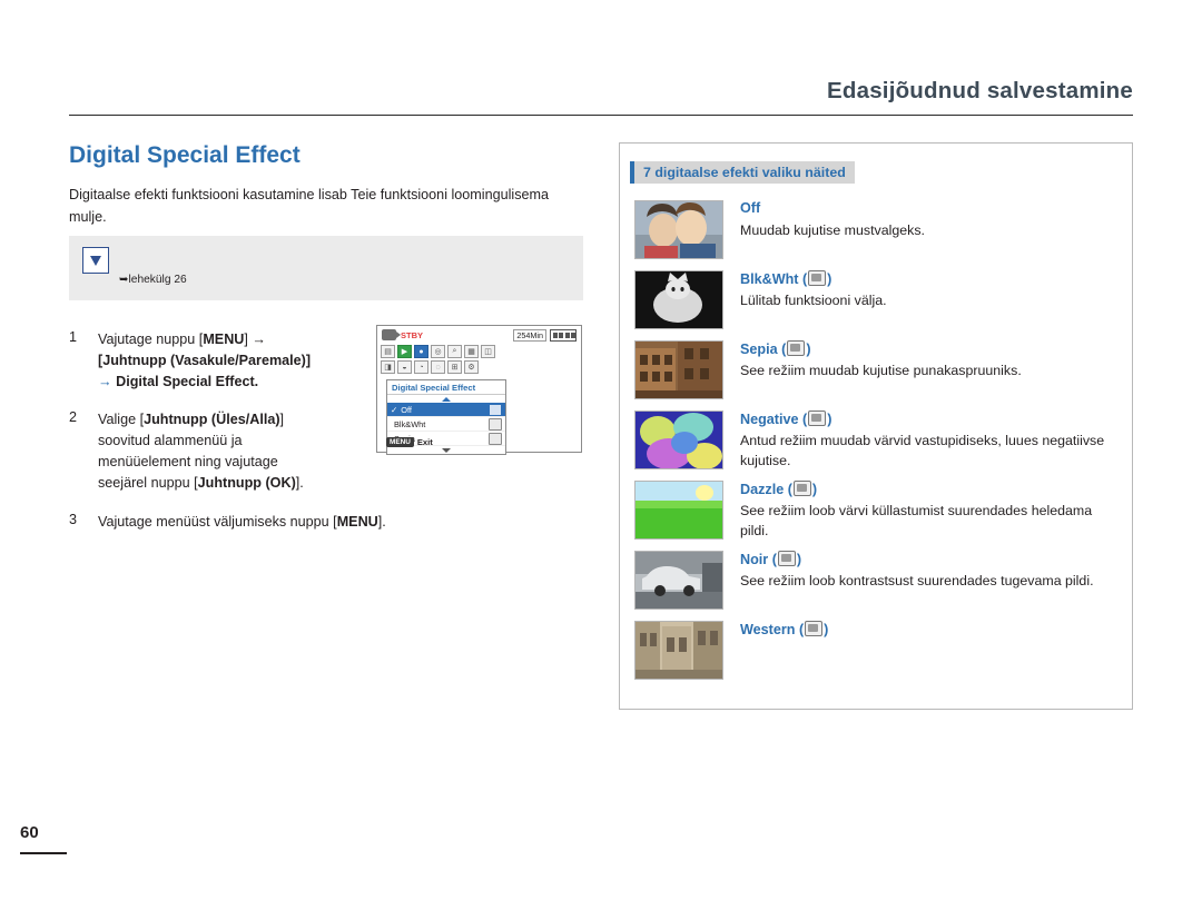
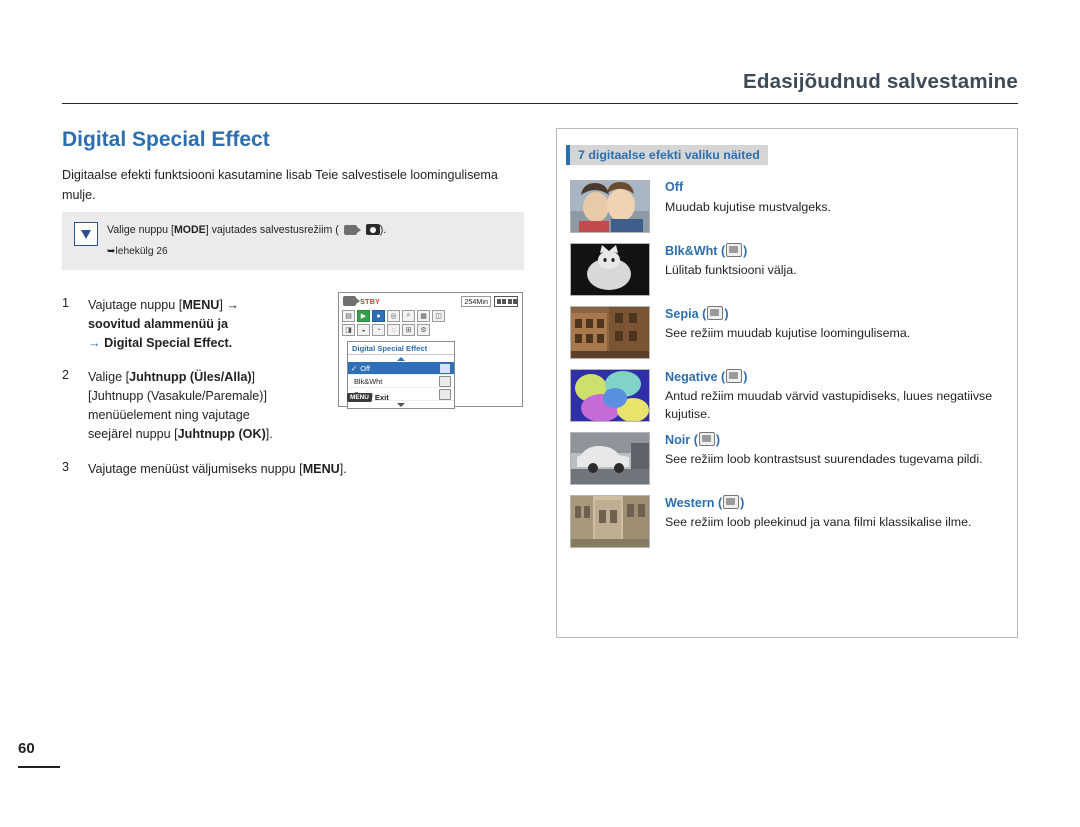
  Edasijõudnud salvestamine
  Digital Special Effect
- Digitaalse efekti funktsiooni kasutamine lisab Teie funktsiooni loomingulisema mulje.
+ Digitaalse efekti funktsiooni kasutamine lisab Teie salvestisele loomingulisema mulje.
+ Valige nuppu [MODE] vajutades salvestusrežiim ( ).
  ➥lehekülg 26
  1
  Vajutage nuppu [MENU] →
- [Juhtnupp (Vasakule/Paremale)]
+ soovitud alammenüü ja
  → Digital Special Effect.
  2
  Valige [Juhtnupp (Üles/Alla)]
- soovitud alammenüü ja
+ [Juhtnupp (Vasakule/Paremale)]
  menüüelement ning vajutage
  seejärel nuppu [Juhtnupp (OK)].
  3
  Vajutage menüüst väljumiseks nuppu [MENU].
  STBY
  254Min
  Digital Special Effect
  ✓
  Off
  Blk&Wht
  Exit
  7 digitaalse efekti valiku näited
  Off
  Muudab kujutise mustvalgeks.
  Blk&Wht ( )
  Lülitab funktsiooni välja.
  Sepia ( )
- See režiim muudab kujutise punakaspruuniks.
+ See režiim muudab kujutise loomingulisema.
  Negative ( )
  Antud režiim muudab värvid vastupidiseks, luues negatiivse kujutise.
- Dazzle ( )
- See režiim loob värvi küllastumist suurendades heledama pildi.
  Noir ( )
  See režiim loob kontrastsust suurendades tugevama pildi.
  Western ( )
+ See režiim loob pleekinud ja vana filmi klassikalise ilme.
  60
